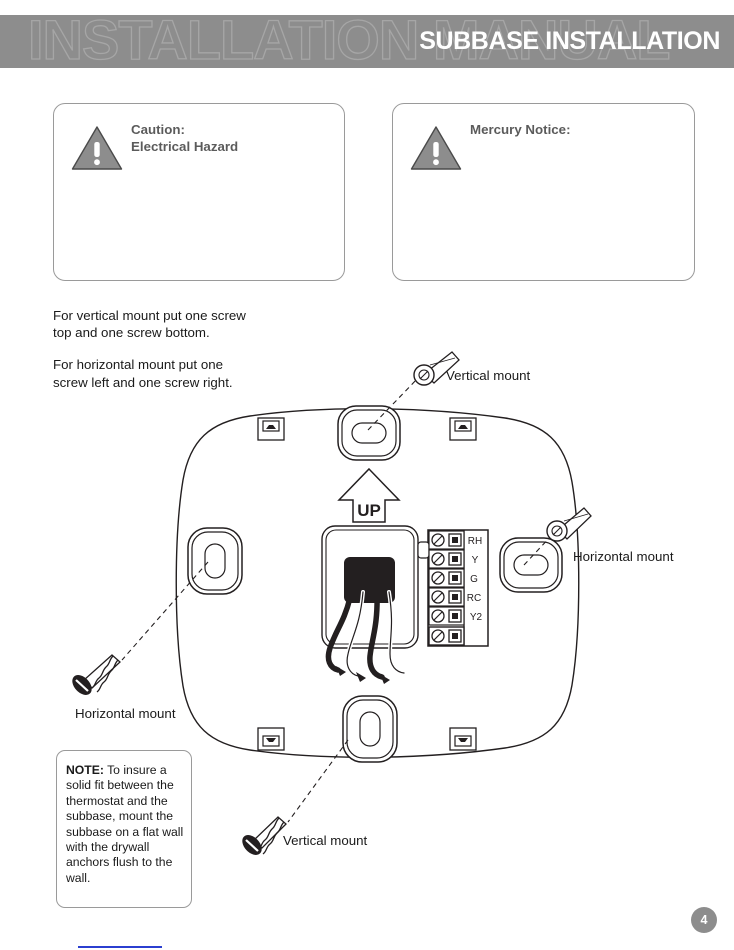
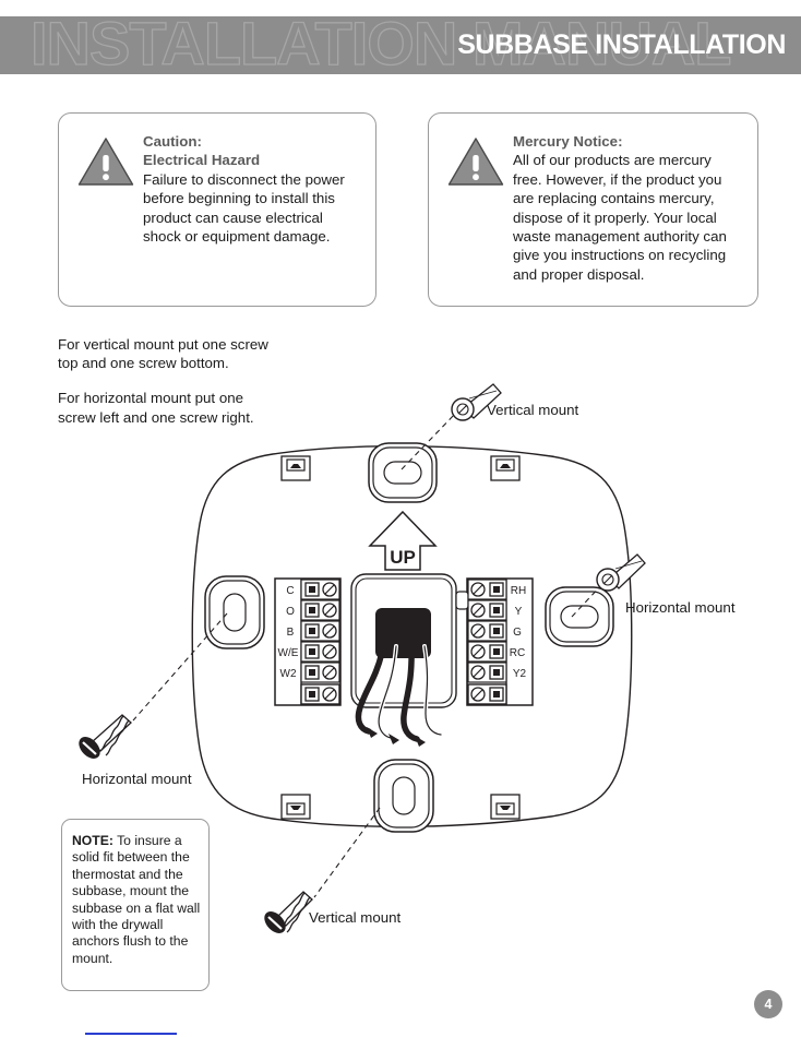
  INSTALLATION MANUAL
  SUBBASE INSTALLATION
  Caution:
  Electrical Hazard
+ Failure to disconnect the power before beginning to install this product can cause electrical shock or equipment damage.
  Mercury Notice:
+ All of our products are mercury free. However, if the product you are replacing contains mercury, dispose of it properly. Your local waste management authority can give you instructions on recycling and proper disposal.
  For vertical mount put one screw top and one screw bottom.
  For horizontal mount put one screw left and one screw right.
  UP
+ C
+ O
+ B
+ W/E
+ W2
  RH
  Y
  G
  RC
  Y2
  Vertical mount
  Horizontal mount
  Horizontal mount
  Vertical mount
- NOTE: To insure a solid fit between the thermostat and the subbase, mount the subbase on a flat wall with the drywall anchors flush to the wall.
+ NOTE: To insure a solid fit between the thermostat and the subbase, mount the subbase on a flat wall with the drywall anchors flush to the mount.
  4
